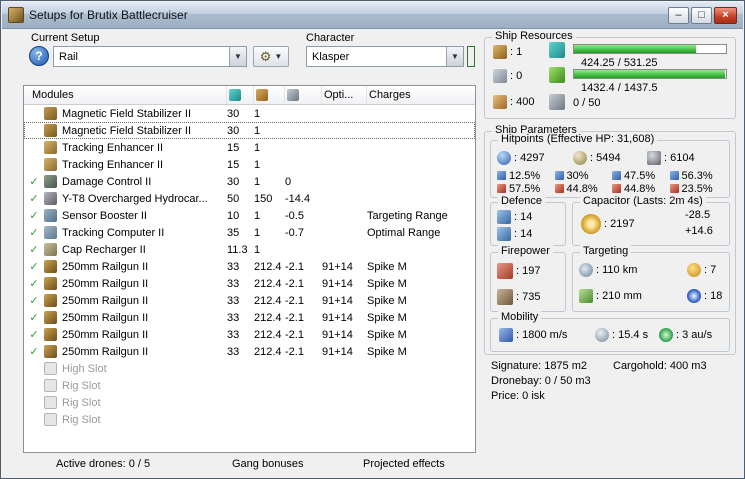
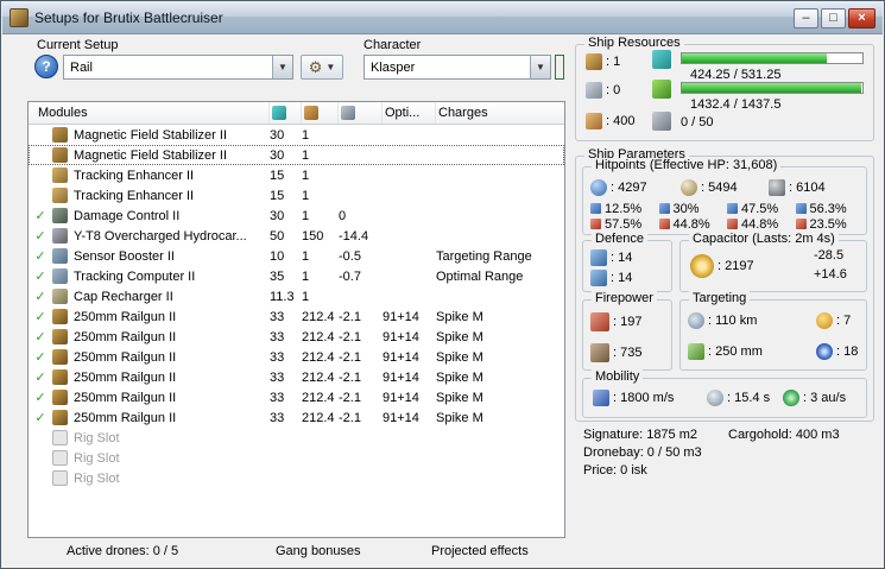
  Setups for Brutix Battlecruiser
  –
  □
  ×
  Current Setup
  Character
  ?
  Rail
  ▼
  ⚙
  ▼
  Klasper
  ▼
  Modules
  Opti...
  Charges
  Magnetic Field Stabilizer II
  30
  1
  Magnetic Field Stabilizer II
  30
  1
  Tracking Enhancer II
  15
  1
  Tracking Enhancer II
  15
  1
  ✓
  Damage Control II
  30
  1
  0
  ✓
  Y-T8 Overcharged Hydrocar...
  50
  150
  -14.4
  ✓
  Sensor Booster II
  10
  1
  -0.5
  Targeting Range
  ✓
  Tracking Computer II
  35
  1
  -0.7
  Optimal Range
  ✓
  Cap Recharger II
  11.3
  1
  ✓
  250mm Railgun II
  33
  212.4
  -2.1
  91+14
  Spike M
  ✓
  250mm Railgun II
  33
  212.4
  -2.1
  91+14
  Spike M
  ✓
  250mm Railgun II
  33
  212.4
  -2.1
  91+14
  Spike M
  ✓
  250mm Railgun II
  33
  212.4
  -2.1
  91+14
  Spike M
  ✓
  250mm Railgun II
  33
  212.4
  -2.1
  91+14
  Spike M
  ✓
  250mm Railgun II
  33
  212.4
  -2.1
  91+14
  Spike M
- High Slot
  Rig Slot
  Rig Slot
  Rig Slot
  Active drones: 0 / 5
  Gang bonuses
  Projected effects
  Ship Resources
  1
  0
  400
  424.25 / 531.25
  1432.4 / 1437.5
  0 / 50
  Ship Parameters
  Hitpoints (Effective HP: 31,608)
  4297
  5494
  6104
  12.5%
  57.5%
  30%
  44.8%
  47.5%
  44.8%
  56.3%
  23.5%
  Defence
  14
  14
  Capacitor (Lasts: 2m 4s)
  2197
  -28.5
  +14.6
  Firepower
  197
  735
  Targeting
  110 km
  7
- 210 mm
+ 250 mm
  18
  Mobility
  1800 m/s
  15.4 s
  3 au/s
  Signature: 1875 m2
  Cargohold: 400 m3
  Dronebay: 0 / 50 m3
  Price: 0 isk
